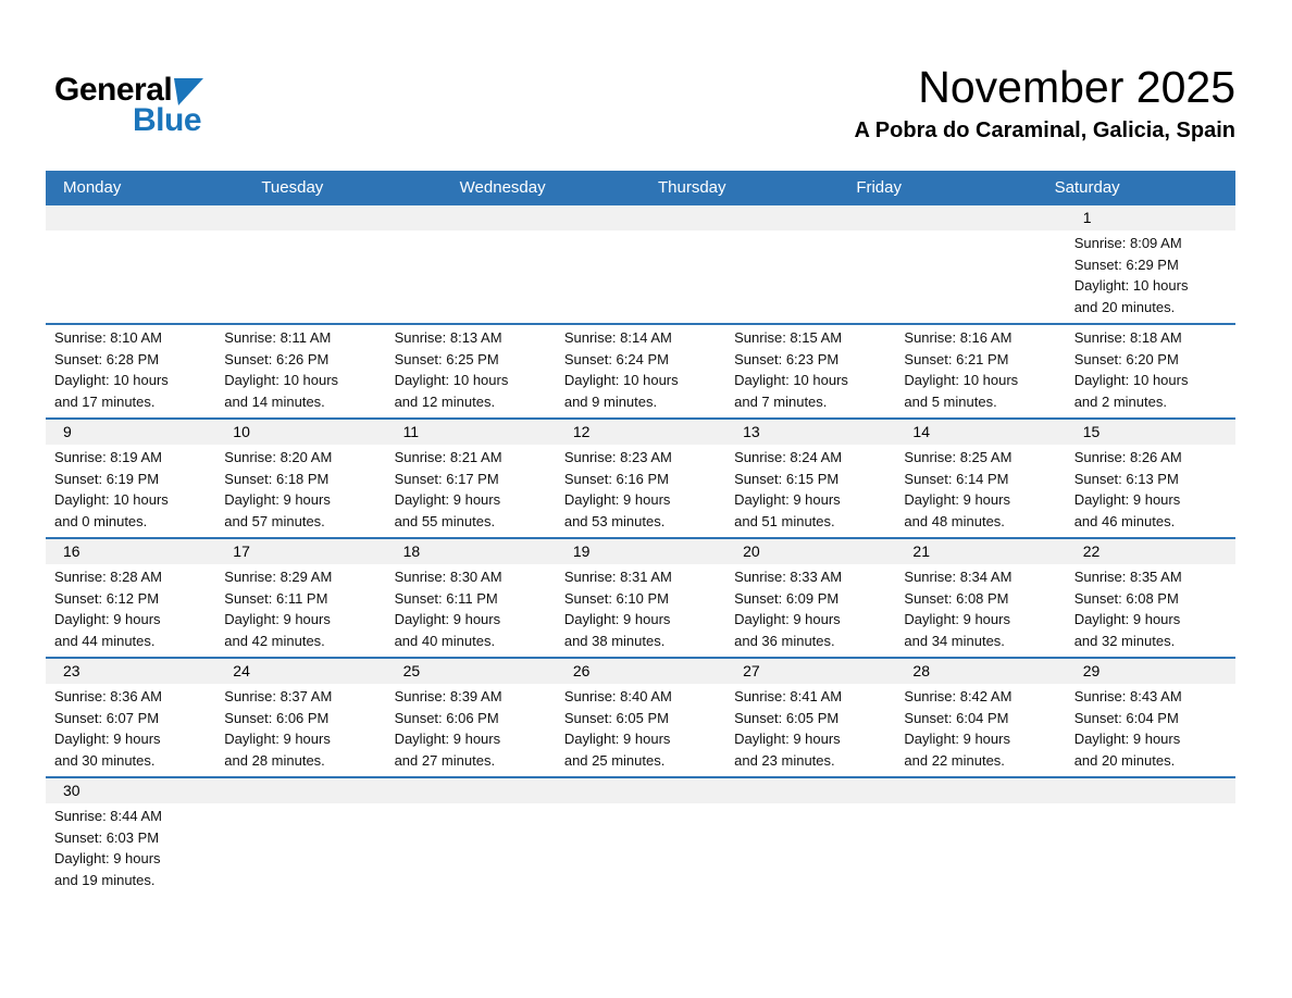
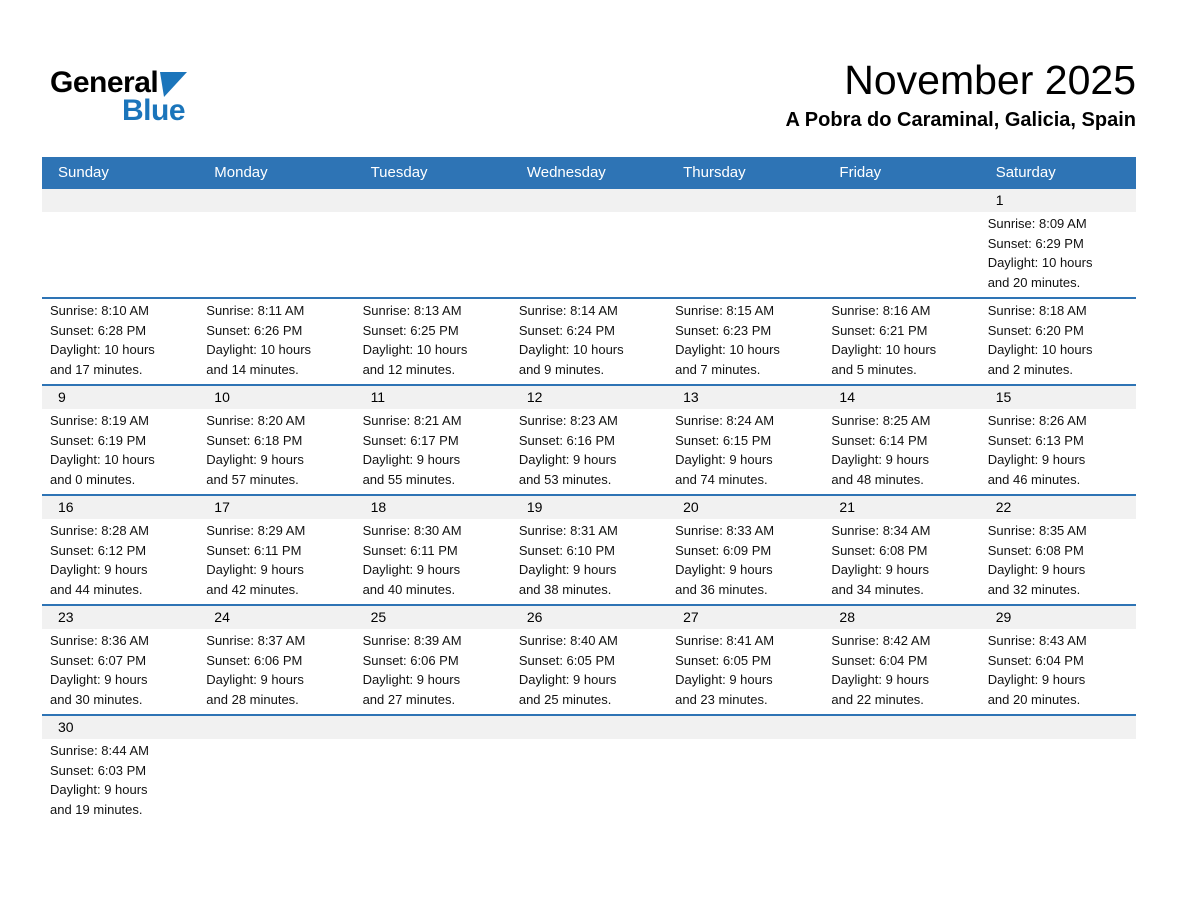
  General
  Blue
  November 2025
  A Pobra do Caraminal, Galicia, Spain
+ Sunday
  Monday
  Tuesday
  Wednesday
  Thursday
  Friday
  Saturday
  1
  Sunrise: 8:09 AM
  Sunset: 6:29 PM
  Daylight: 10 hours
  and 20 minutes.
  Sunrise: 8:10 AM
  Sunset: 6:28 PM
  Daylight: 10 hours
  and 17 minutes.
  Sunrise: 8:11 AM
  Sunset: 6:26 PM
  Daylight: 10 hours
  and 14 minutes.
  Sunrise: 8:13 AM
  Sunset: 6:25 PM
  Daylight: 10 hours
  and 12 minutes.
  Sunrise: 8:14 AM
  Sunset: 6:24 PM
  Daylight: 10 hours
  and 9 minutes.
  Sunrise: 8:15 AM
  Sunset: 6:23 PM
  Daylight: 10 hours
  and 7 minutes.
  Sunrise: 8:16 AM
  Sunset: 6:21 PM
  Daylight: 10 hours
  and 5 minutes.
  Sunrise: 8:18 AM
  Sunset: 6:20 PM
  Daylight: 10 hours
  and 2 minutes.
  9
  10
  11
  12
  13
  14
  15
  Sunrise: 8:19 AM
  Sunset: 6:19 PM
  Daylight: 10 hours
  and 0 minutes.
  Sunrise: 8:20 AM
  Sunset: 6:18 PM
  Daylight: 9 hours
  and 57 minutes.
  Sunrise: 8:21 AM
  Sunset: 6:17 PM
  Daylight: 9 hours
  and 55 minutes.
  Sunrise: 8:23 AM
  Sunset: 6:16 PM
  Daylight: 9 hours
  and 53 minutes.
  Sunrise: 8:24 AM
  Sunset: 6:15 PM
  Daylight: 9 hours
- and 51 minutes.
+ and 74 minutes.
  Sunrise: 8:25 AM
  Sunset: 6:14 PM
  Daylight: 9 hours
  and 48 minutes.
  Sunrise: 8:26 AM
  Sunset: 6:13 PM
  Daylight: 9 hours
  and 46 minutes.
  16
  17
  18
  19
  20
  21
  22
  Sunrise: 8:28 AM
  Sunset: 6:12 PM
  Daylight: 9 hours
  and 44 minutes.
  Sunrise: 8:29 AM
  Sunset: 6:11 PM
  Daylight: 9 hours
  and 42 minutes.
  Sunrise: 8:30 AM
  Sunset: 6:11 PM
  Daylight: 9 hours
  and 40 minutes.
  Sunrise: 8:31 AM
  Sunset: 6:10 PM
  Daylight: 9 hours
  and 38 minutes.
  Sunrise: 8:33 AM
  Sunset: 6:09 PM
  Daylight: 9 hours
  and 36 minutes.
  Sunrise: 8:34 AM
  Sunset: 6:08 PM
  Daylight: 9 hours
  and 34 minutes.
  Sunrise: 8:35 AM
  Sunset: 6:08 PM
  Daylight: 9 hours
  and 32 minutes.
  23
  24
  25
  26
  27
  28
  29
  Sunrise: 8:36 AM
  Sunset: 6:07 PM
  Daylight: 9 hours
  and 30 minutes.
  Sunrise: 8:37 AM
  Sunset: 6:06 PM
  Daylight: 9 hours
  and 28 minutes.
  Sunrise: 8:39 AM
  Sunset: 6:06 PM
  Daylight: 9 hours
  and 27 minutes.
  Sunrise: 8:40 AM
  Sunset: 6:05 PM
  Daylight: 9 hours
  and 25 minutes.
  Sunrise: 8:41 AM
  Sunset: 6:05 PM
  Daylight: 9 hours
  and 23 minutes.
  Sunrise: 8:42 AM
  Sunset: 6:04 PM
  Daylight: 9 hours
  and 22 minutes.
  Sunrise: 8:43 AM
  Sunset: 6:04 PM
  Daylight: 9 hours
  and 20 minutes.
  30
  Sunrise: 8:44 AM
  Sunset: 6:03 PM
  Daylight: 9 hours
  and 19 minutes.
